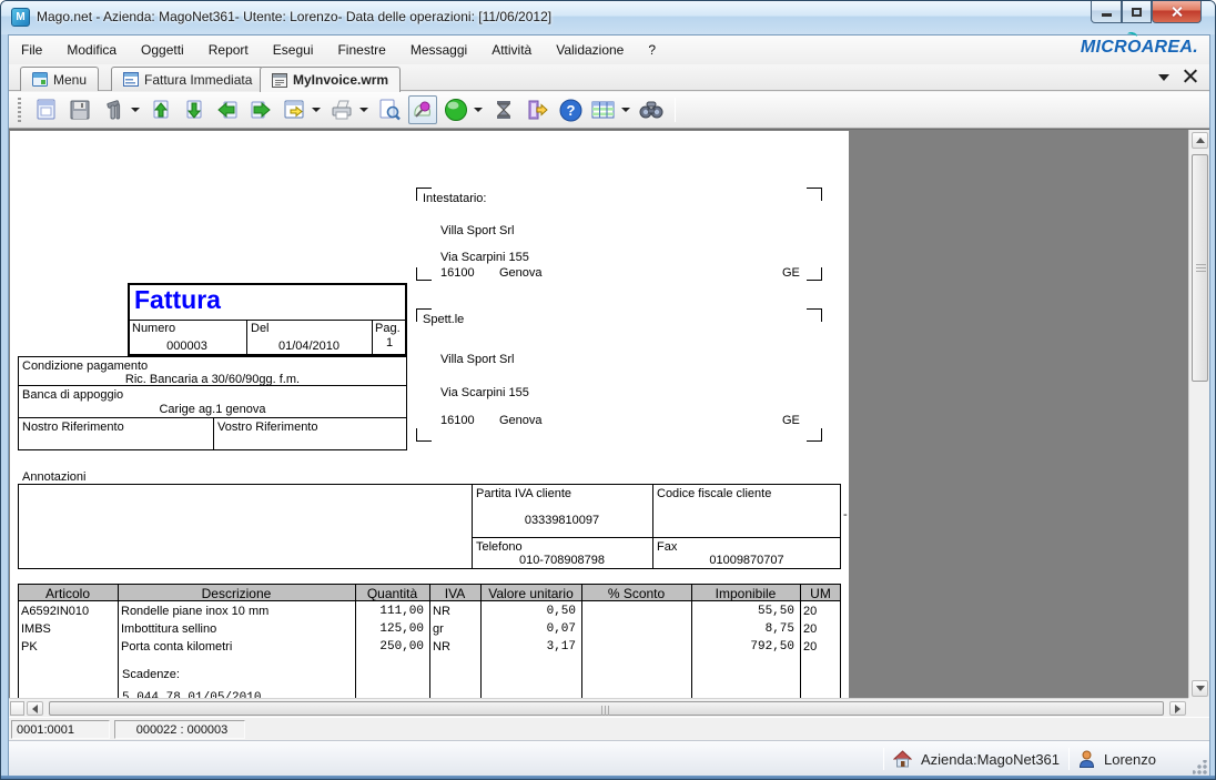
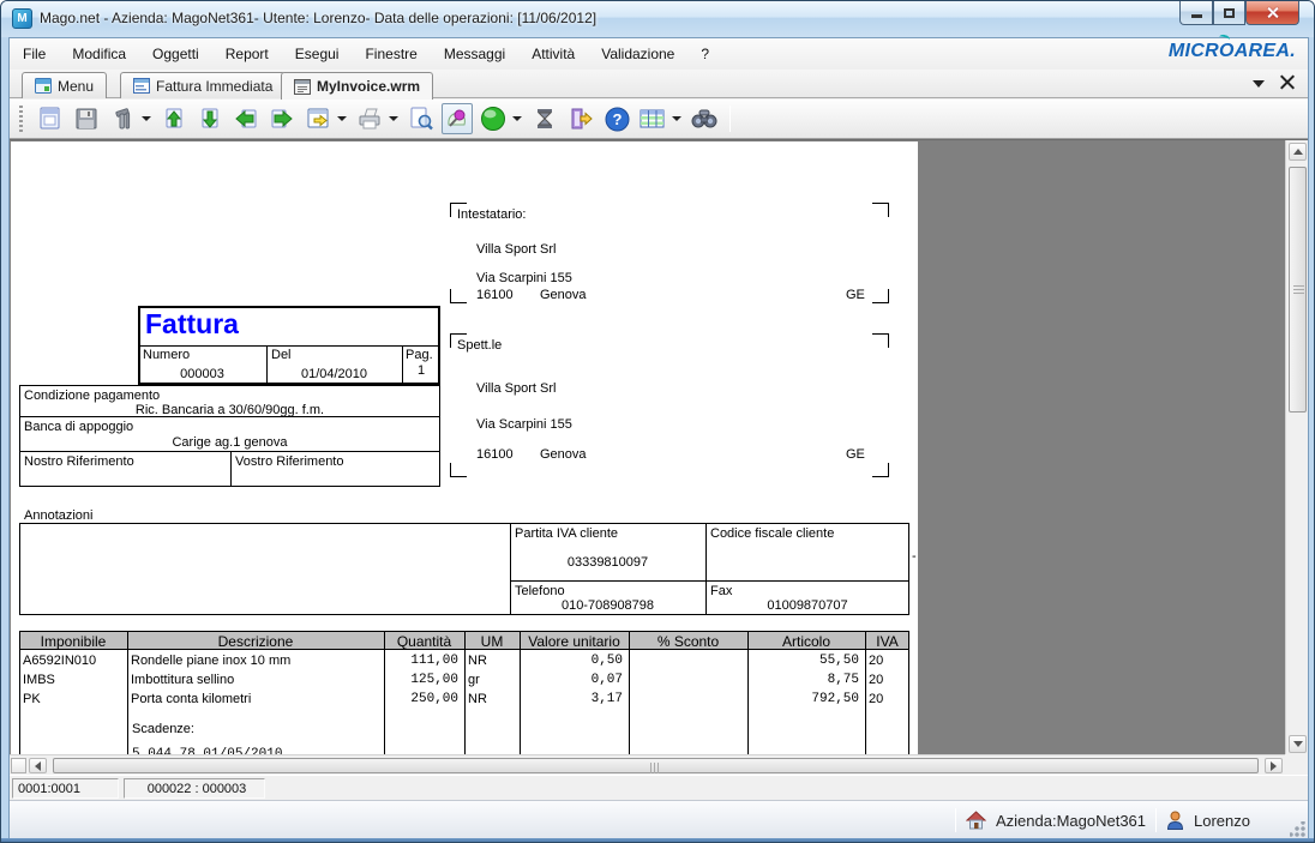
  M
  Mago.net - Azienda: MagoNet361- Utente: Lorenzo- Data delle operazioni: [11/06/2012]
  File
  Modifica
  Oggetti
  Report
  Esegui
  Finestre
  Messaggi
  Attività
  Validazione
  ?
  MICROAREA.
  Menu
  Fattura Immediata
  MyInvoice.wrm
  ?
  Intestatario:
  Villa Sport Srl
  Via Scarpini 155
  16100
  Genova
  GE
  Spett.le
  Villa Sport Srl
  Via Scarpini 155
  16100
  Genova
  GE
  Fattura
  Numero
  Del
  Pag.
  000003
  01/04/2010
  1
  Condizione pagamento
  Ric. Bancaria a 30/60/90gg. f.m.
  Banca di appoggio
  Carige ag.1 genova
  Nostro Riferimento
  Vostro Riferimento
  Annotazioni
  Partita IVA cliente
  03339810097
  Codice fiscale cliente
  Telefono
  010-708908798
  Fax
  01009870707
  -
- Articolo
+ Imponibile
  Descrizione
  Quantità
- IVA
+ UM
  Valore unitario
  % Sconto
- Imponibile
+ Articolo
- UM
+ IVA
  A6592IN010
  Rondelle piane inox 10 mm
  111,00
  NR
  0,50
  55,50
  20
  IMBS
  Imbottitura sellino
  125,00
  gr
  0,07
  8,75
  20
  PK
  Porta conta kilometri
  250,00
  NR
  3,17
  792,50
  20
  Scadenze:
  0001:0001
  000022 : 000003
  Azienda:MagoNet361
  Lorenzo
